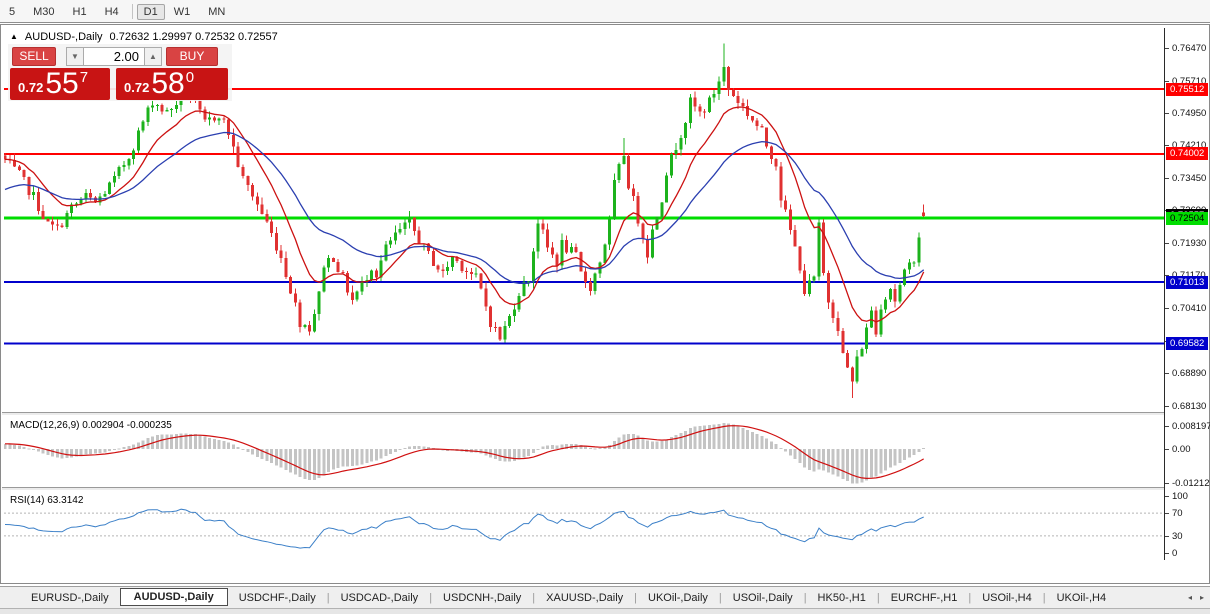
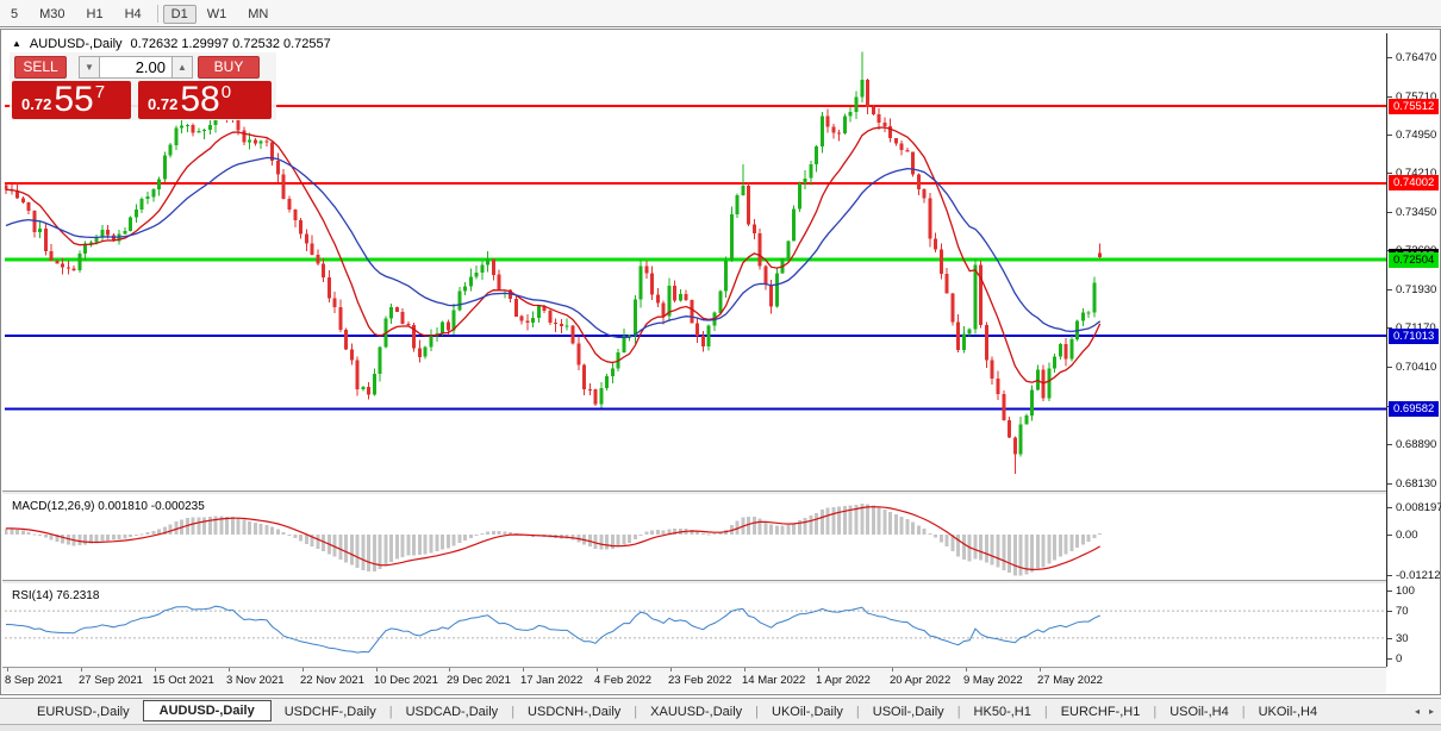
  5
  M30
  H1
  H4
  D1
  W1
  MN
- MACD(12,26,9) 0.002904 -0.000235
+ MACD(12,26,9) 0.001810 -0.000235
- RSI(14) 63.3142
+ RSI(14) 76.2318
  0.76470
  0.75710
  0.74950
  0.74210
  0.73450
  0.71930
  0.70410
  0.68890
  0.68130
  0.008197
  0.00
  -0.01212
  100
  70
  30
  0
  0.75512
  0.74002
  0.72504
  0.71013
  0.69582
  ▲
  AUDUSD-,Daily
  0.72632 1.29997 0.72532 0.72557
  SELL
  ▼
  2.00
  ▲
  BUY
  0.72
  55
  7
  0.72
  58
  0
+ 8 Sep 2021
+ 27 Sep 2021
+ 15 Oct 2021
+ 3 Nov 2021
+ 22 Nov 2021
+ 10 Dec 2021
+ 29 Dec 2021
+ 17 Jan 2022
+ 4 Feb 2022
+ 23 Feb 2022
+ 14 Mar 2022
+ 1 Apr 2022
+ 20 Apr 2022
+ 9 May 2022
+ 27 May 2022
  EURUSD-,Daily
  AUDUSD-,Daily
  USDCHF-,Daily
  |
  USDCAD-,Daily
  |
  USDCNH-,Daily
  |
  XAUUSD-,Daily
  |
  UKOil-,Daily
  |
  USOil-,Daily
  |
  HK50-,H1
  |
  EURCHF-,H1
  |
  USOil-,H4
  |
  UKOil-,H4
  ◂
  ▸
